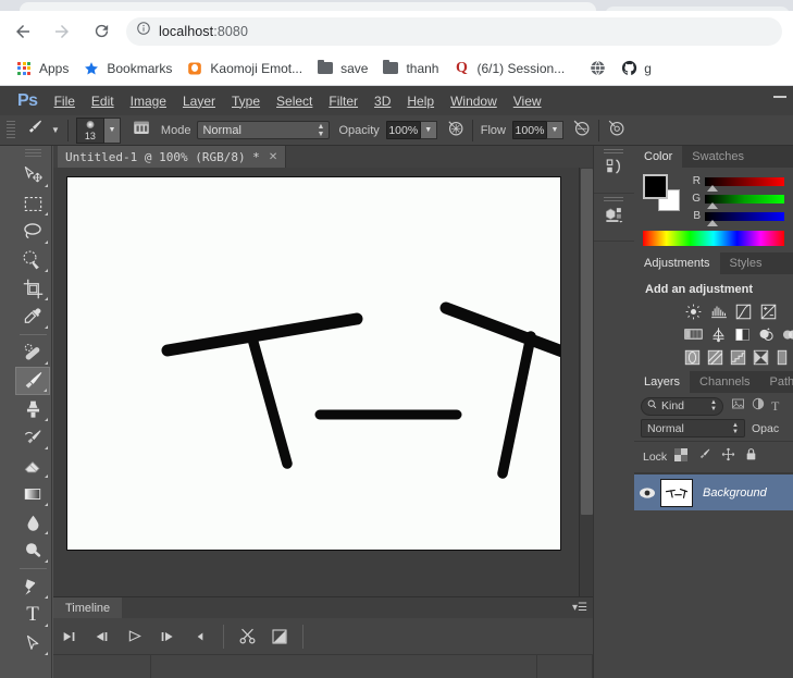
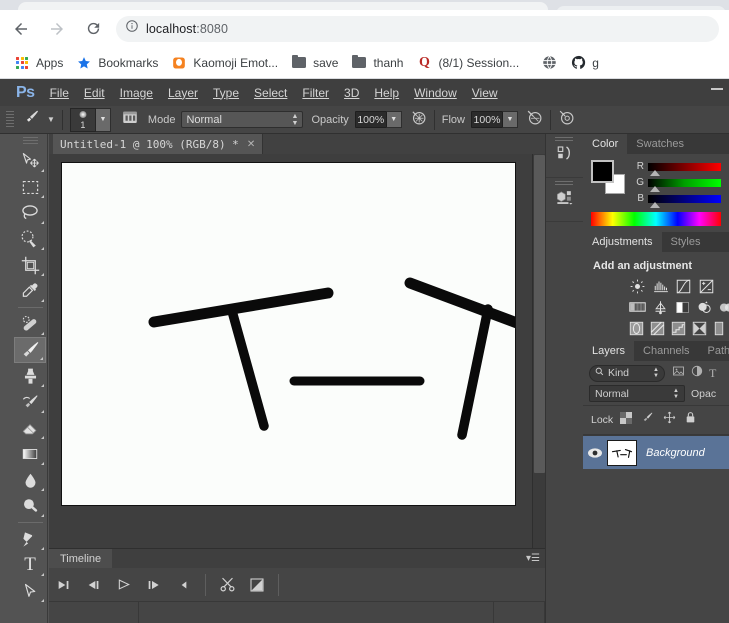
  localhost:8080
  Apps
  Bookmarks
  Kaomoji Emot...
  save
  thanh
  Q
- (6/1) Session...
+ (8/1) Session...
  g
  Ps
  File
  Edit
  Image
  Layer
  Type
  Select
  Filter
  3D
  Help
  Window
  View
  ▼
- 13
+ 1
  Mode
  Normal
  Opacity
  100%
  Flow
  100%
  T
  Untitled-1 @ 100% (RGB/8) *
  ✕
  Timeline
  ▾☰
  Color
  Swatches
  R
  G
  B
  Adjustments
  Styles
  Add an adjustment
  Layers
  Channels
  Path
  Kind
  T
  Normal
  Opac
  Lock
  Background
